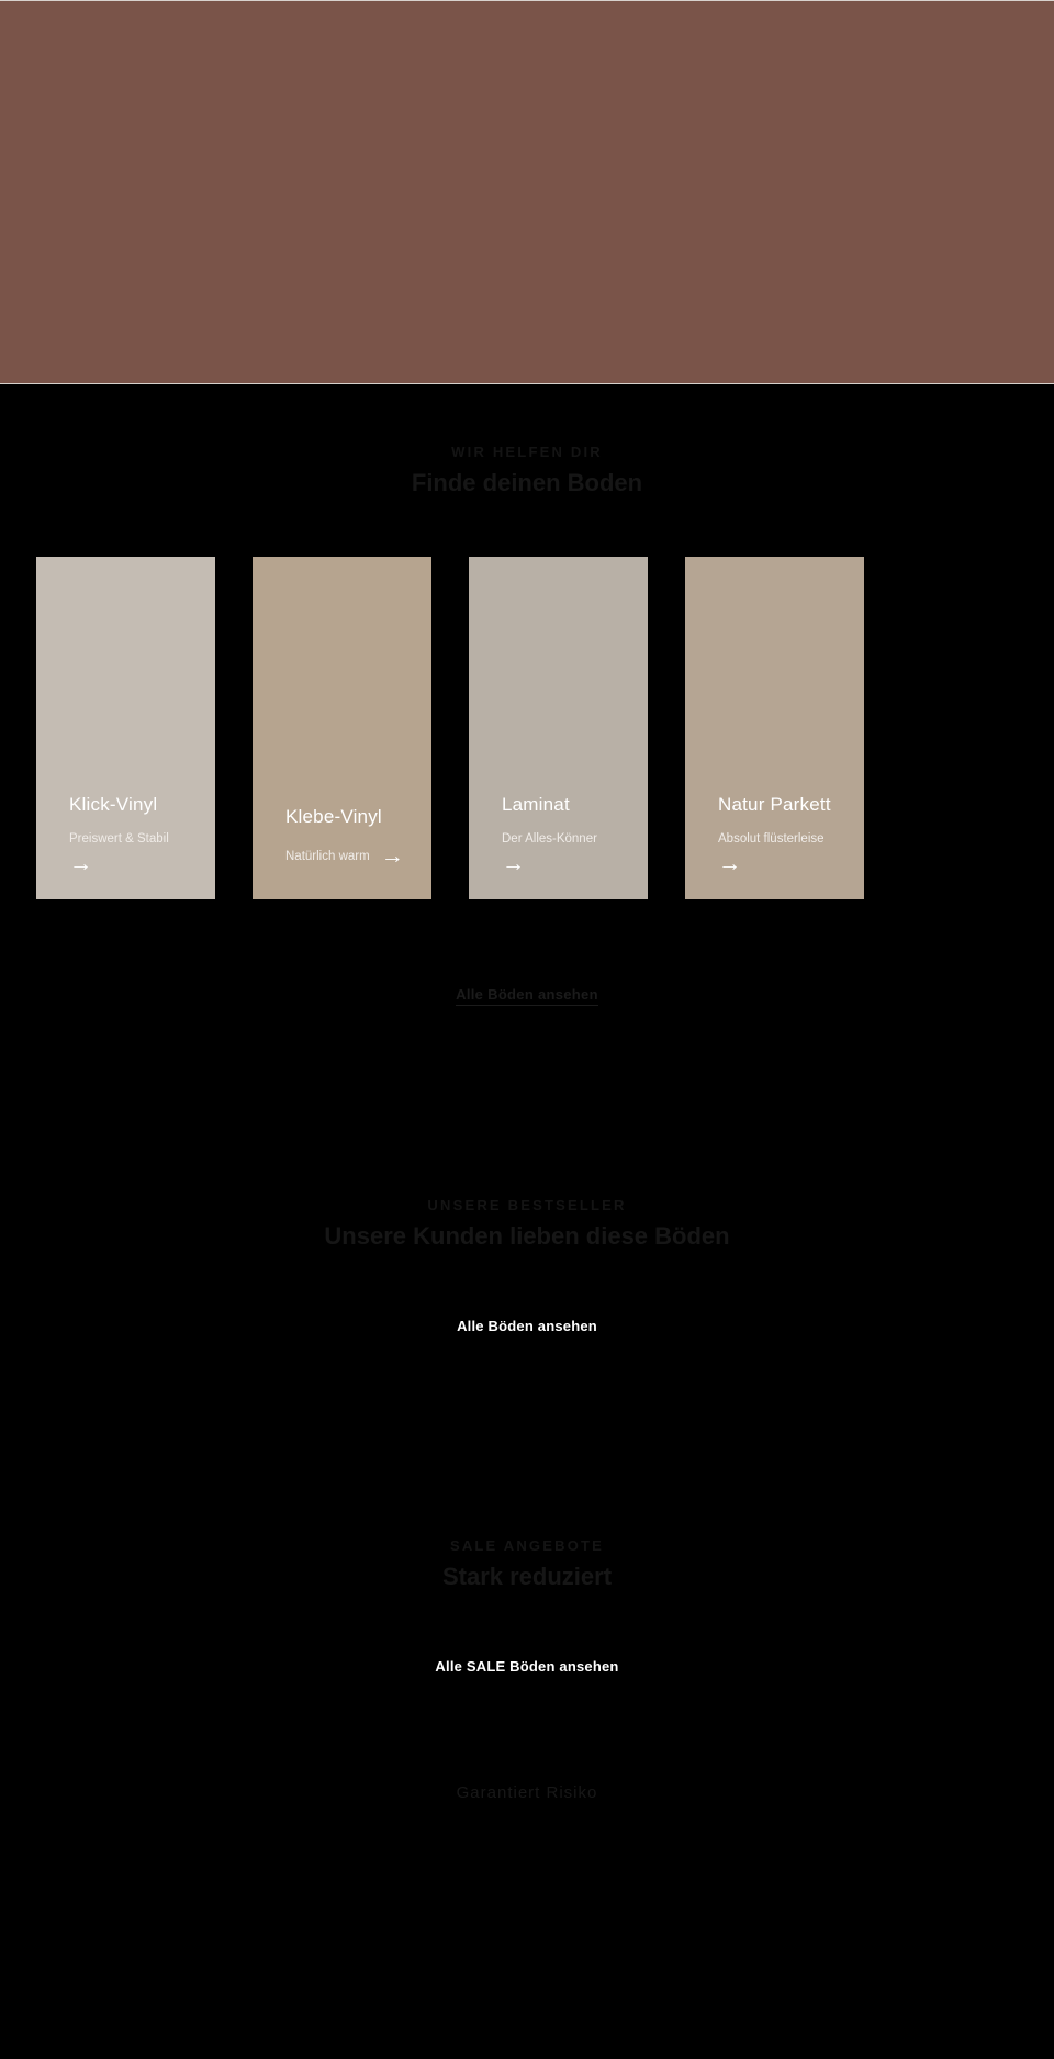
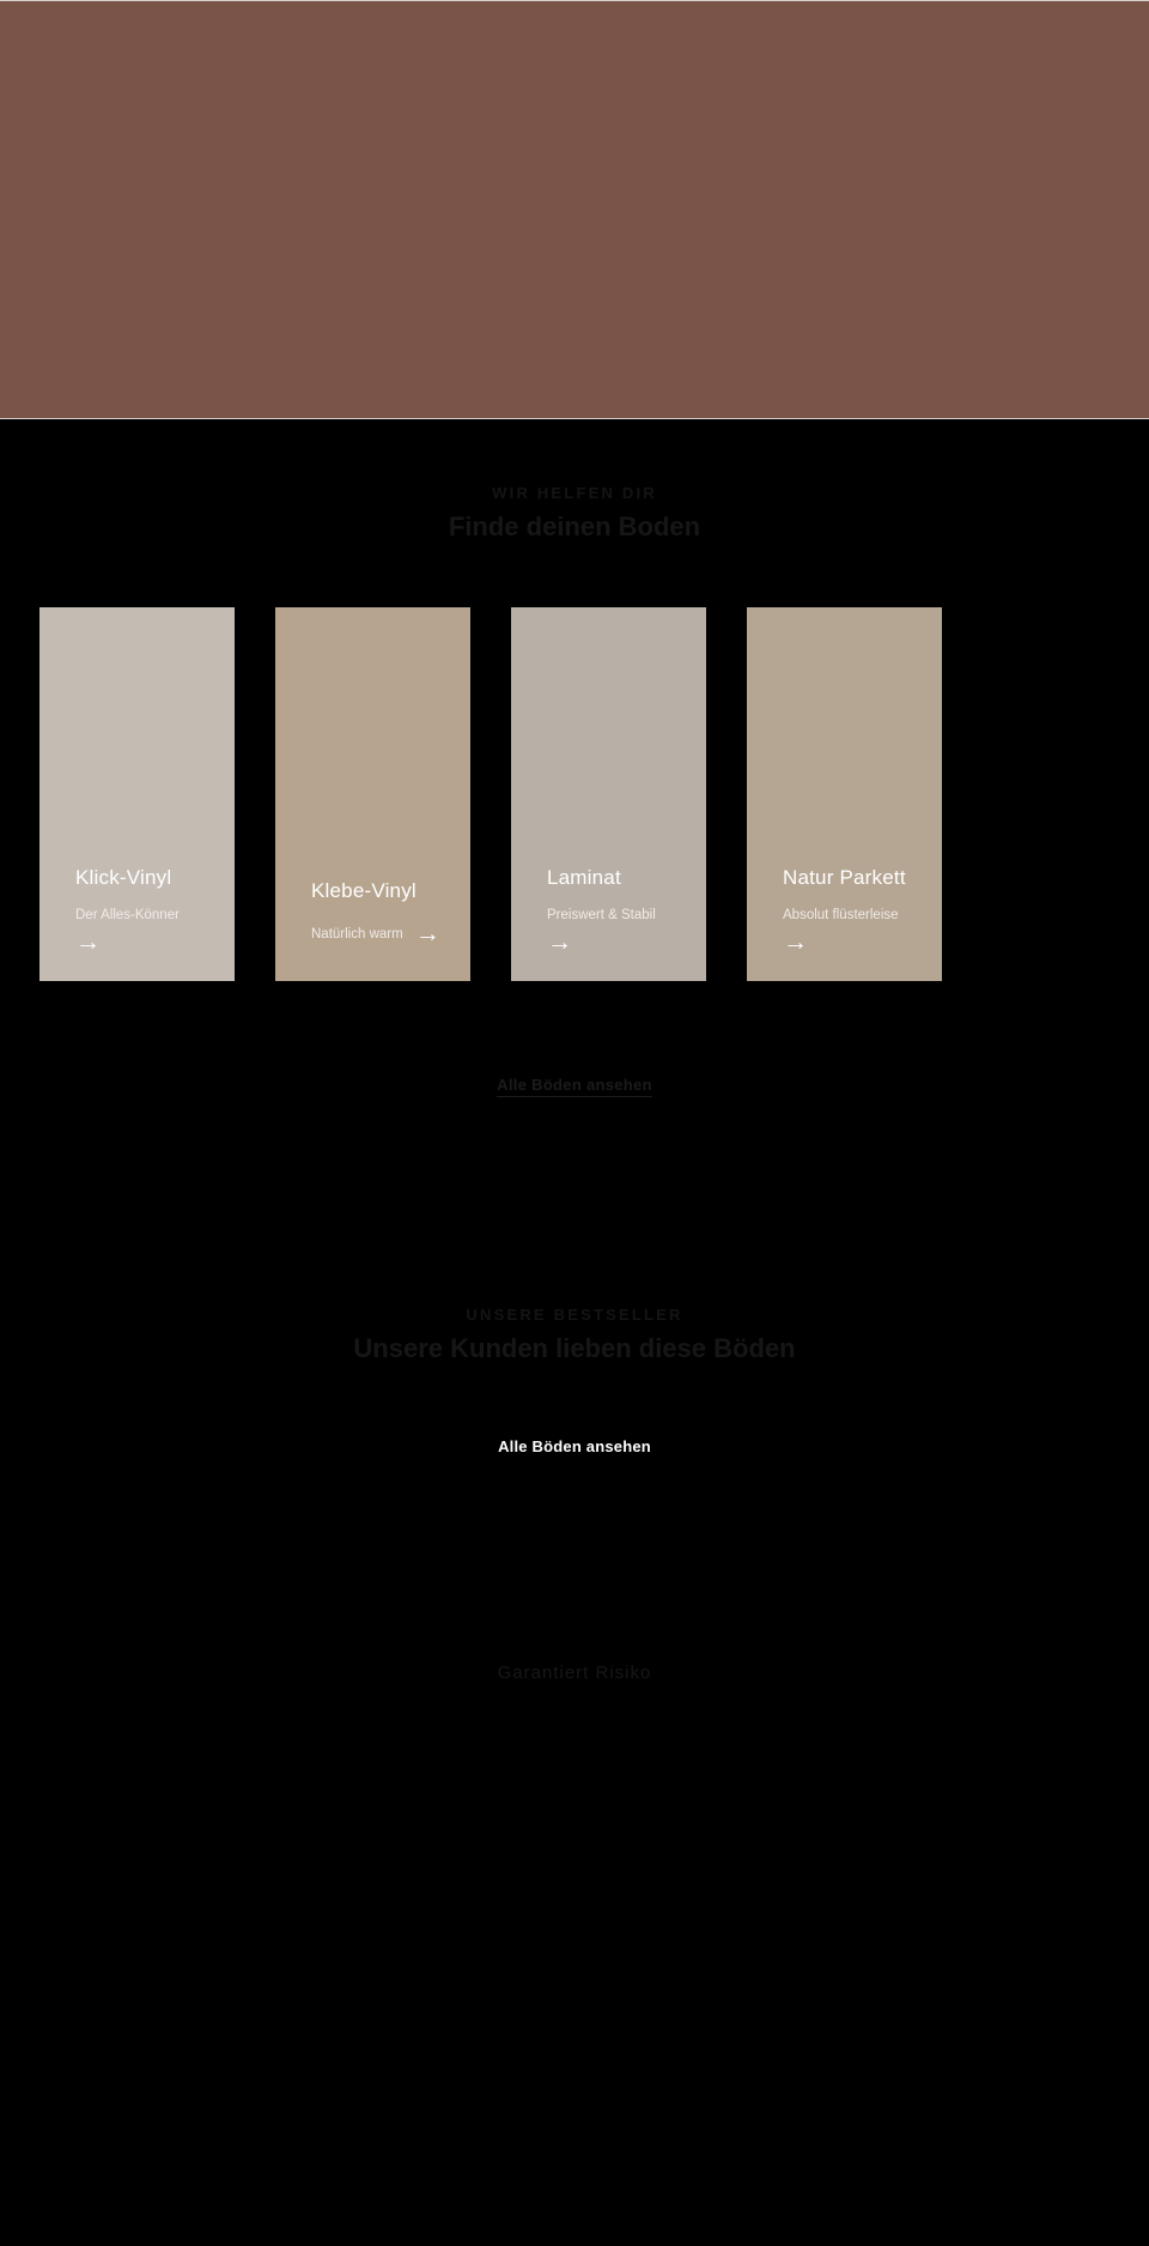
  Klick-Vinyl
- Preiswert & Stabil
+ Der Alles-Könner
  →
  Klebe-Vinyl
  Natürlich warm
  →
  Laminat
- Der Alles-Könner
+ Preiswert & Stabil
  →
  Natur Parkett
  Absolut flüsterleise
  →
  Alle Böden ansehen
  Alle Böden ansehen
- Alle SALE Böden ansehen
